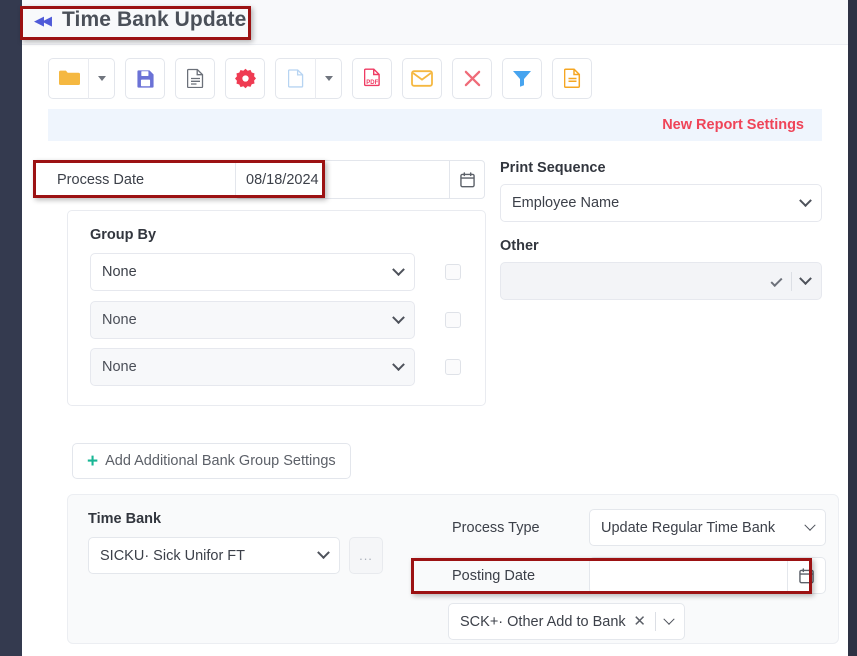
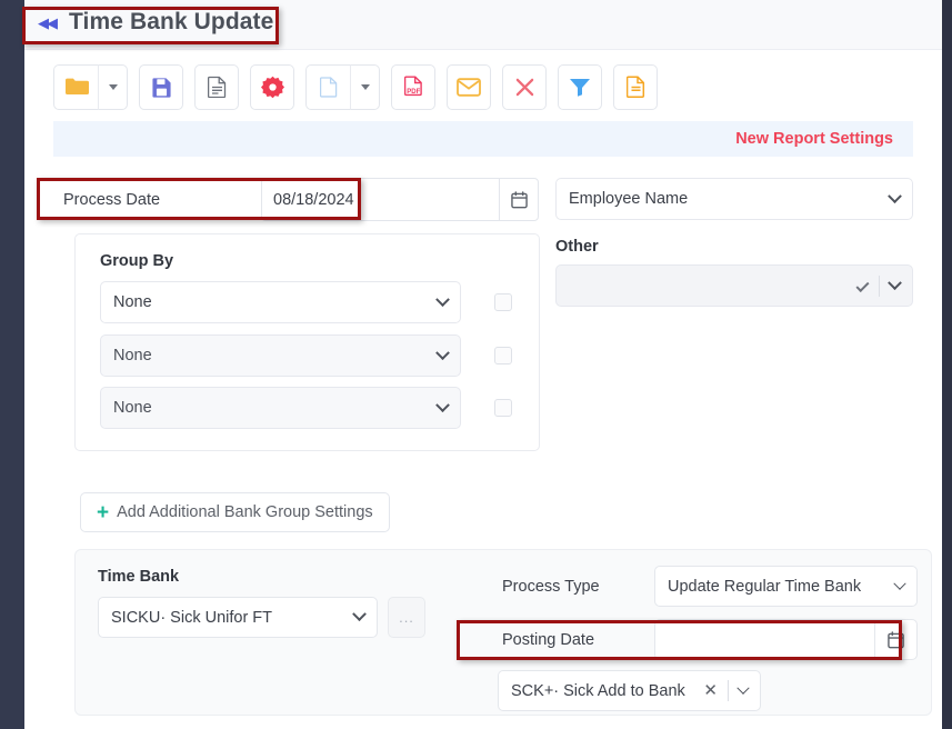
  ◀◀
  Time Bank Update
  New Report Settings
  Process Date
  08/18/2024
  Group By
  None
  None
  None
- Print Sequence
  Employee Name
  Other
  +
  Add Additional Bank Group Settings
  Time Bank
  SICKU· Sick Unifor FT
  ...
  Process Type
  Update Regular Time Bank
  Posting Date
- SCK+· Other Add to Bank
+ SCK+· Sick Add to Bank
  ✕
